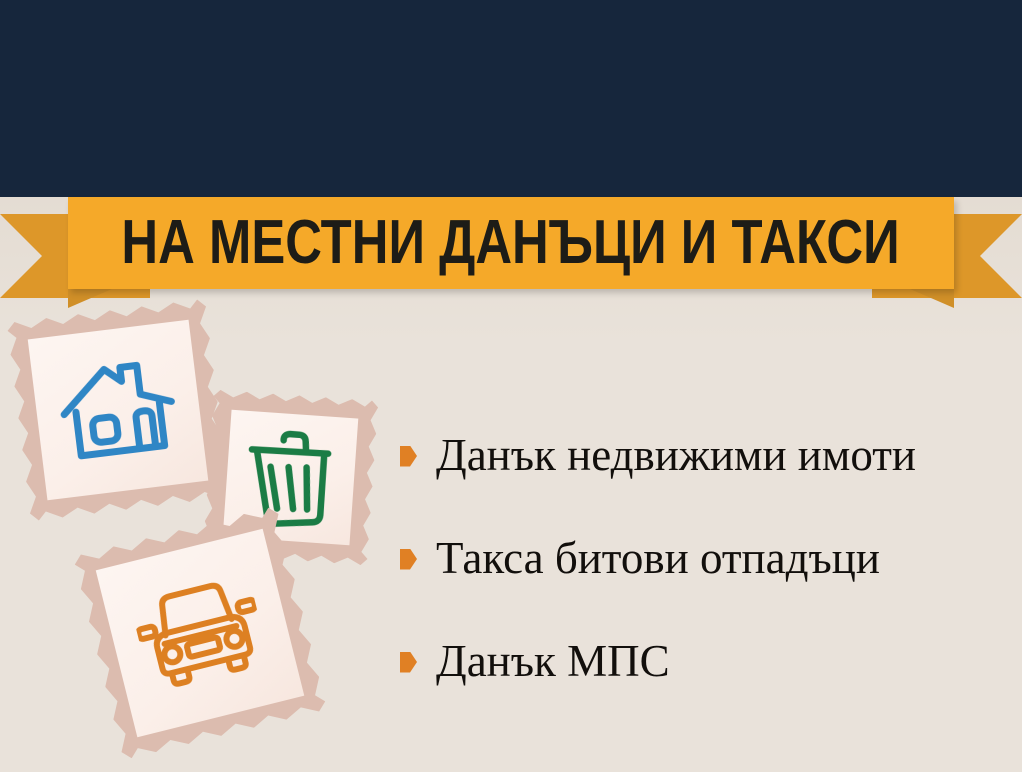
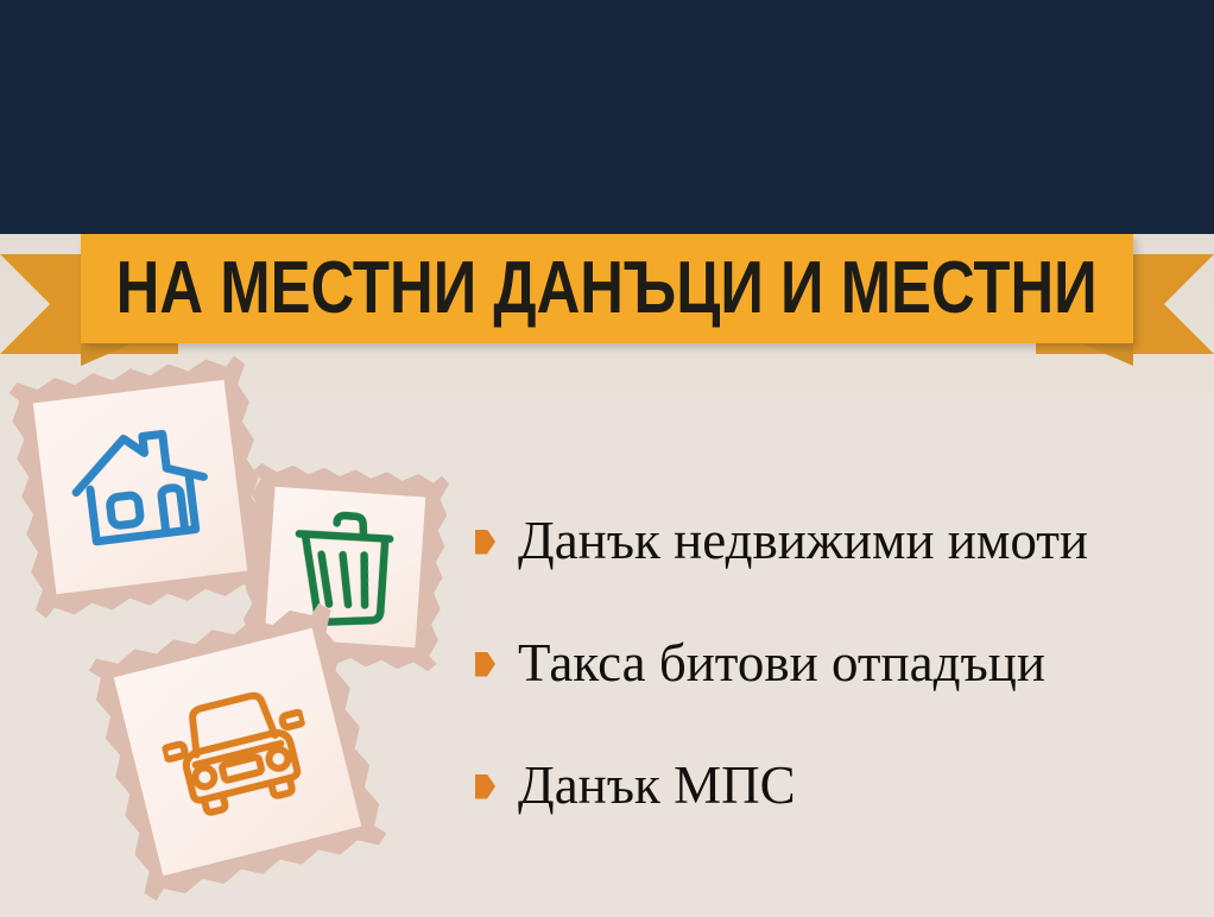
- НА МЕСТНИ ДАНЪЦИ И ТАКСИ
+ НА МЕСТНИ ДАНЪЦИ И МЕСТНИ
  Данък недвижими имоти
  Такса битови отпадъци
  Данък МПС
